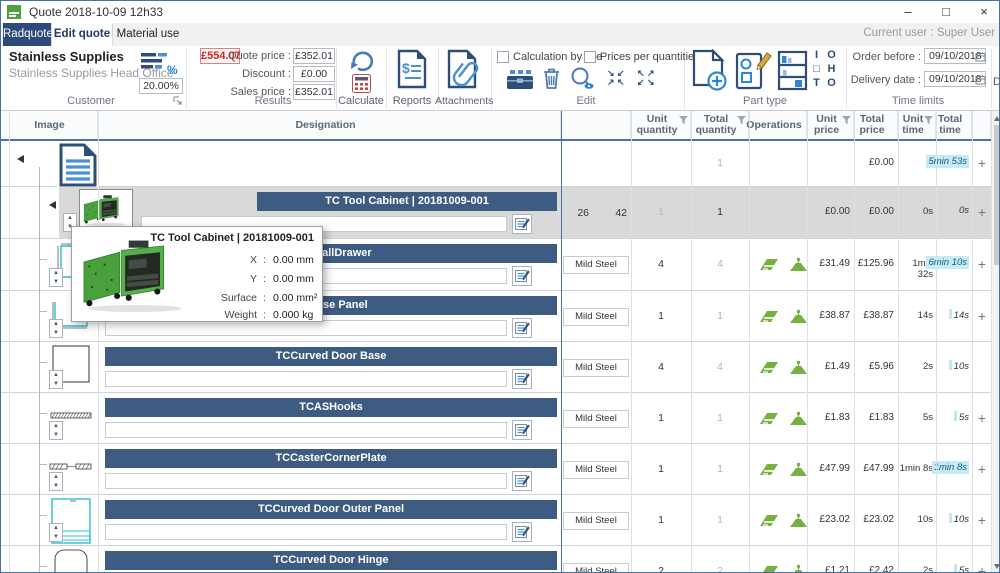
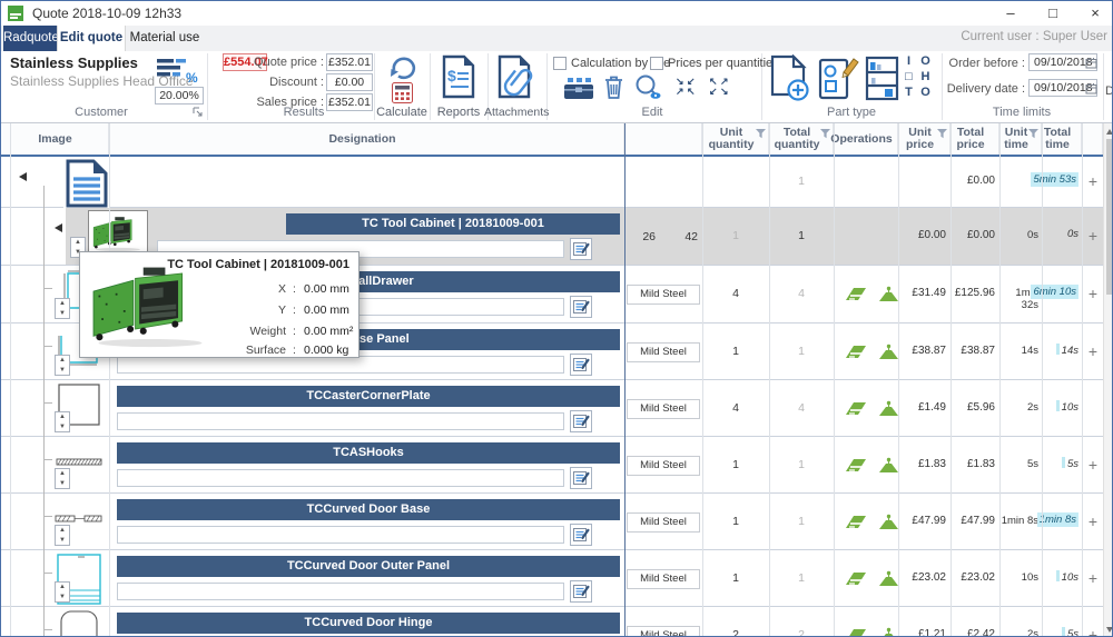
  Quote 2018-10-09 12h33
  –
  □
  ×
  Radquote
  Edit quote
  Material use
  Current user : Super User
  Stainless Supplies
  Stainless Supplies Head Office
  %
  20.00%
  Customer
  £554.07
  Quote price :
  £352.01
  Discount :
  £0.00
  Sales price :
  £352.01
  Results
  Calculate
  $
  Reports
  Attachments
  Calculation bye
  Prices per quantitie
  ↘
  ↙
  ↗
  ↖
  ↖
  ↗
  ↙
  ↘
  Edit
  I
  O
  □
  H
  T
  O
  Part type
  Order before :
  09/10/201
  Delivery date :
  09/10/201
  Time limits
  D
  Image
  Designation
  Unit quantity
  Total quantity
  Operations
  Unit price
  Total price
  Unit time
  Total time
  1
  £0.00
  5min 53s
  +
  TC Tool Cabinet | 20181009-001
  26
  42
  1
  1
  £0.00
  £0.00
  0s
  0s
  +
  Mild Steel
  4
  4
  £31.49
  £125.96
  1m 32s
  6min 10s
  +
  Mild Steel
  1
  1
  £38.87
  £38.87
  14s
  14s
  +
- TCCurved Door Base
+ TCCasterCornerPlate
  Mild Steel
  4
  4
  £1.49
  £5.96
  2s
  10s
  TCASHooks
  Mild Steel
  1
  1
  £1.83
  £1.83
  5s
  5s
  +
- TCCasterCornerPlate
+ TCCurved Door Base
  Mild Steel
  1
  1
  £47.99
  £47.99
  1min 8s
  min 8s
  +
  TCCurved Door Outer Panel
  Mild Steel
  1
  1
  £23.02
  £23.02
  10s
  10s
  +
  TCCurved Door Hinge
  Mild Steel
  2
  2
  £1.21
  £2.42
  2s
  5s
  +
  TC Tool Cabinet | 20181009-001
  X
  :
  0.00 mm
  Y
  :
  0.00 mm
- Surface
+ Weight
  :
  0.00 mm²
- Weight
+ Surface
  :
  0.000 kg
